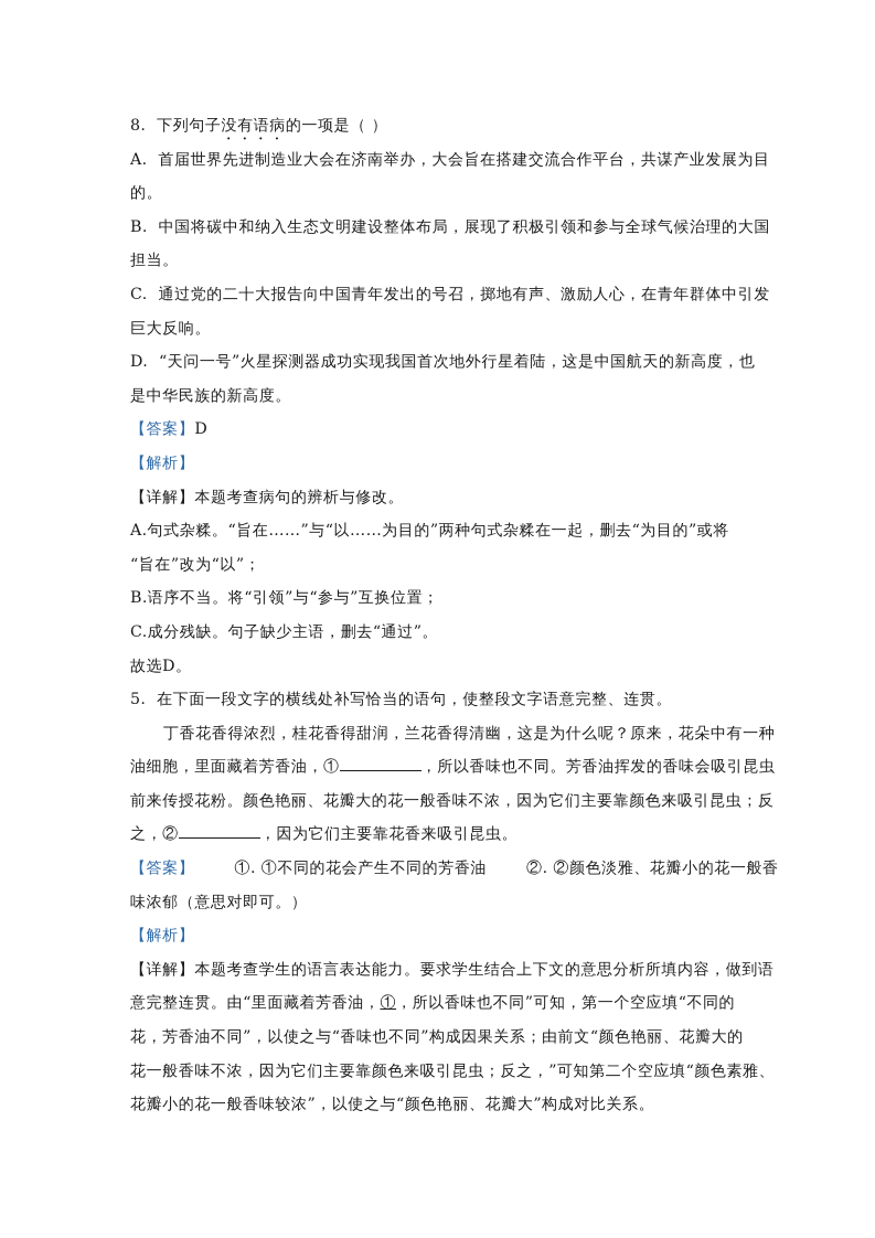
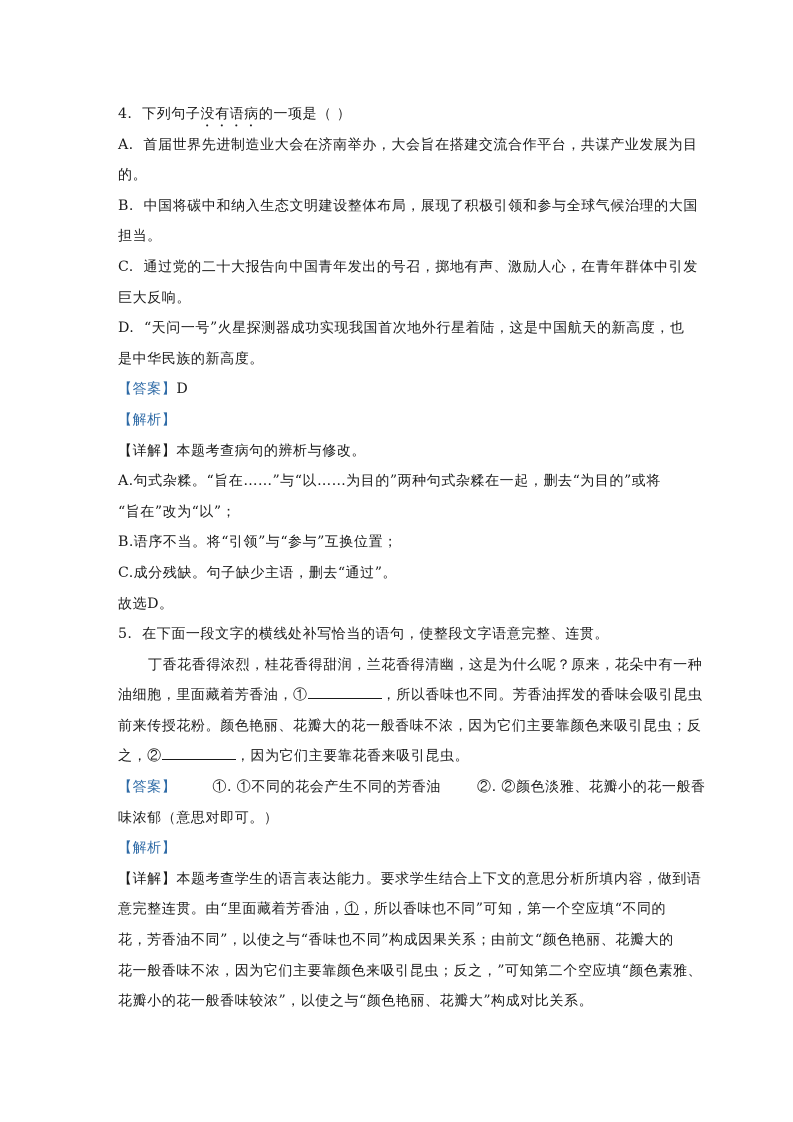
- 8. 下列句子没有语病的一项是（ ）
+ 4. 下列句子没有语病的一项是（ ）
  A. 首届世界先进制造业大会在济南举办，大会旨在搭建交流合作平台，共谋产业发展为目
  的。
  B. 中国将碳中和纳入生态文明建设整体布局，展现了积极引领和参与全球气候治理的大国
  担当。
  C. 通过党的二十大报告向中国青年发出的号召，掷地有声、激励人心，在青年群体中引发
  巨大反响。
  D. “天问一号”火星探测器成功实现我国首次地外行星着陆，这是中国航天的新高度，也
  是中华民族的新高度。
  【答案】D
  【解析】
  【详解】本题考查病句的辨析与修改。
  A.句式杂糅。“旨在……”与“以……为目的”两种句式杂糅在一起，删去“为目的”或将
  “旨在”改为“以”；
  B.语序不当。将“引领”与“参与”互换位置；
  C.成分残缺。句子缺少主语，删去“通过”。
  故选D。
  5. 在下面一段文字的横线处补写恰当的语句，使整段文字语意完整、连贯。
  丁香花香得浓烈，桂花香得甜润，兰花香得清幽，这是为什么呢？原来，花朵中有一种
  油细胞，里面藏着芳香油，① ，所以香味也不同。芳香油挥发的香味会吸引昆虫
  前来传授花粉。颜色艳丽、花瓣大的花一般香味不浓，因为它们主要靠颜色来吸引昆虫；反
  之，② ，因为它们主要靠花香来吸引昆虫。
  【答案】 ①. ①不同的花会产生不同的芳香油 ②. ②颜色淡雅、花瓣小的花一般香
  味浓郁（意思对即可。）
  【解析】
  【详解】本题考查学生的语言表达能力。要求学生结合上下文的意思分析所填内容，做到语
  意完整连贯。由“里面藏着芳香油，①，所以香味也不同”可知，第一个空应填“不同的
  花，芳香油不同”，以使之与“香味也不同”构成因果关系；由前文“颜色艳丽、花瓣大的
  花一般香味不浓，因为它们主要靠颜色来吸引昆虫；反之，”可知第二个空应填“颜色素雅、
  花瓣小的花一般香味较浓”，以使之与“颜色艳丽、花瓣大”构成对比关系。
